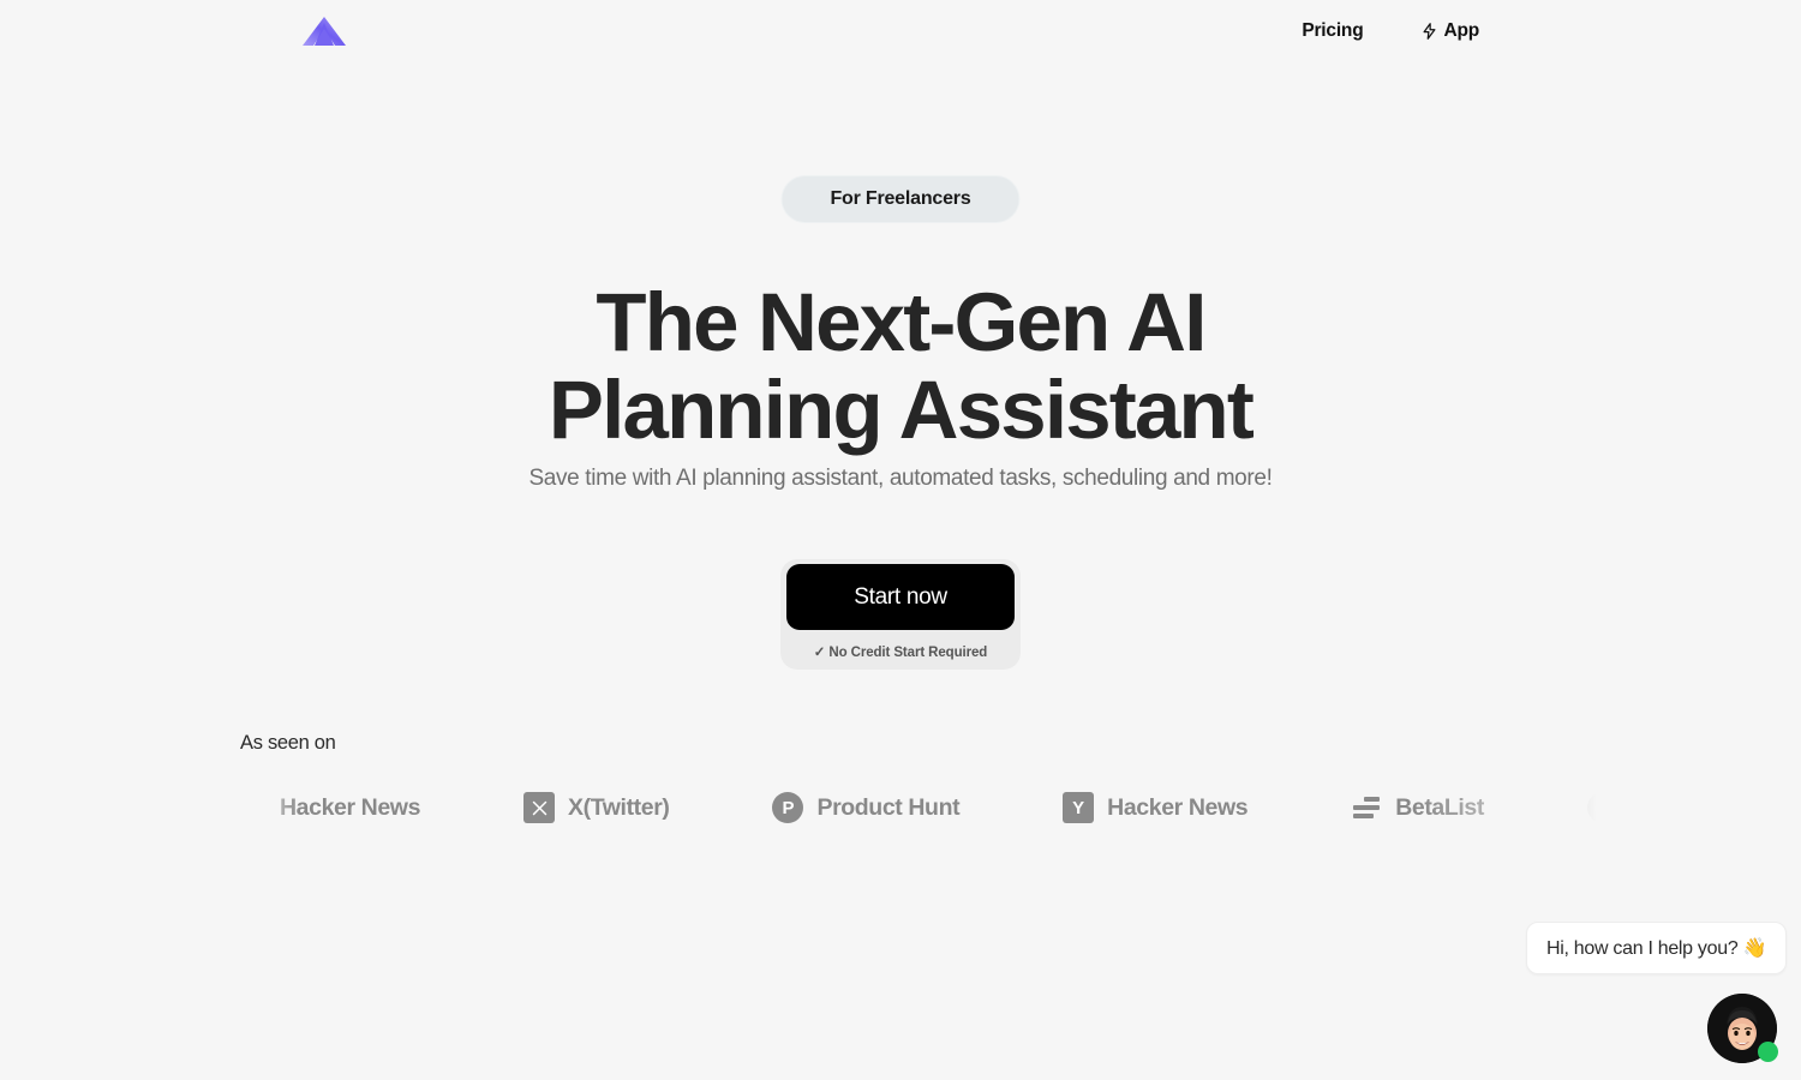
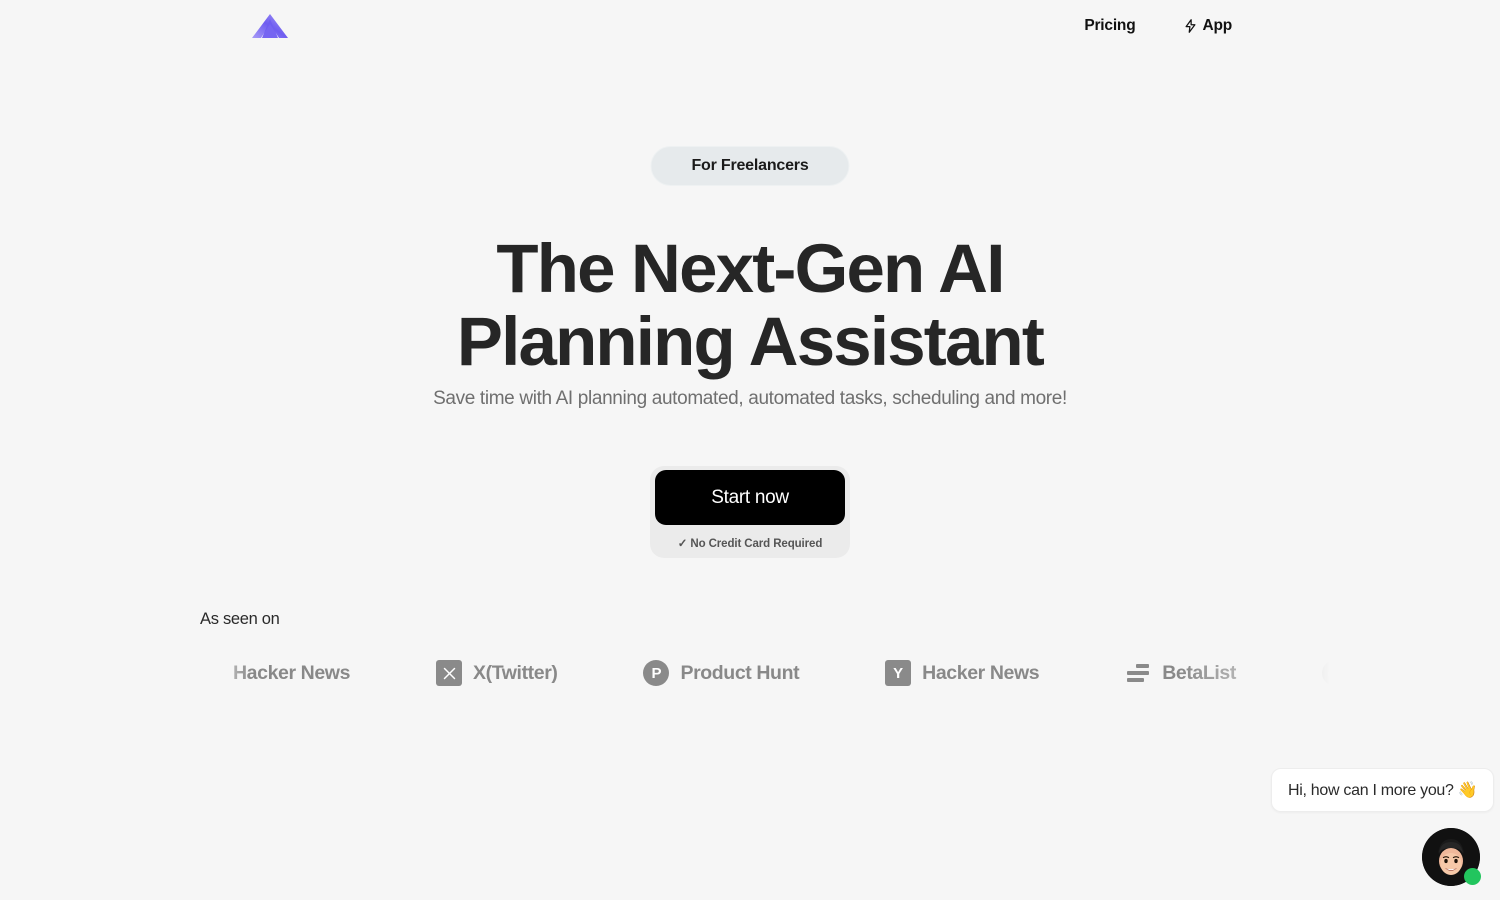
  Pricing
  App
  For Freelancers
  The Next-Gen AI
  Planning Assistant
- Save time with AI planning assistant, automated tasks, scheduling and more!
+ Save time with AI planning automated, automated tasks, scheduling and more!
  Start now
- ✓ No Credit Start Required
+ ✓ No Credit Card Required
  As seen on
  Hacker News
  X(Twitter)
  P
  Product Hunt
  Y
  Hacker News
  BetaList
- Hi, how can I help you? 👋
+ Hi, how can I more you? 👋
